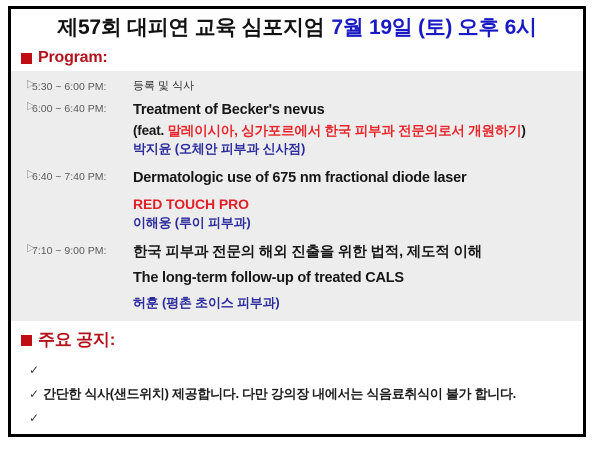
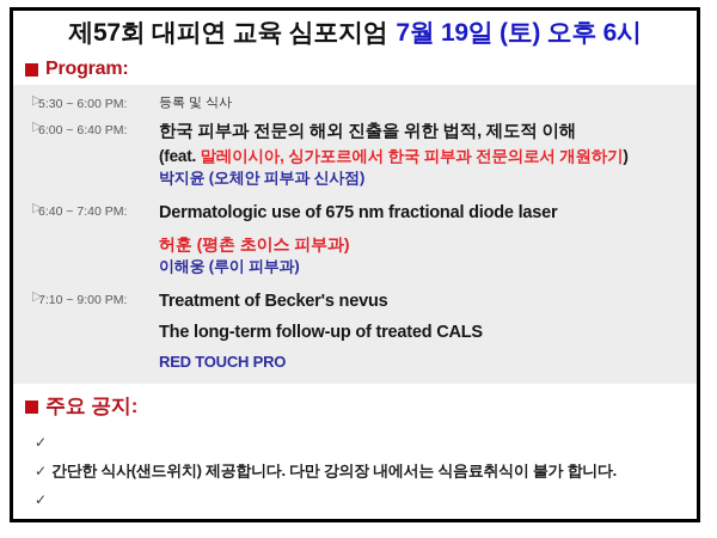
  제57회 대피연 교육 심포지엄
  7월 19일 (토) 오후 6시
  Program:
  5:30 ~ 6:00 PM:
  등록 및 식사
  6:00 ~ 6:40 PM:
- Treatment of Becker's nevus
+ 한국 피부과 전문의 해외 진출을 위한 법적, 제도적 이해
  (feat. 말레이시아, 싱가포르에서 한국 피부과 전문의로서 개원하기)
  박지윤 (오체안 피부과 신사점)
  6:40 ~ 7:40 PM:
  Dermatologic use of 675 nm fractional diode laser
- RED TOUCH PRO
+ 허훈 (평촌 초이스 피부과)
  이해웅 (루이 피부과)
  7:10 ~ 9:00 PM:
- 한국 피부과 전문의 해외 진출을 위한 법적, 제도적 이해
+ Treatment of Becker's nevus
  The long-term follow-up of treated CALS
- 허훈 (평촌 초이스 피부과)
+ RED TOUCH PRO
  주요 공지:
  ✓
  ✓
  간단한 식사(샌드위치) 제공합니다. 다만 강의장 내에서는 식음료취식이 불가 합니다.
  ✓
